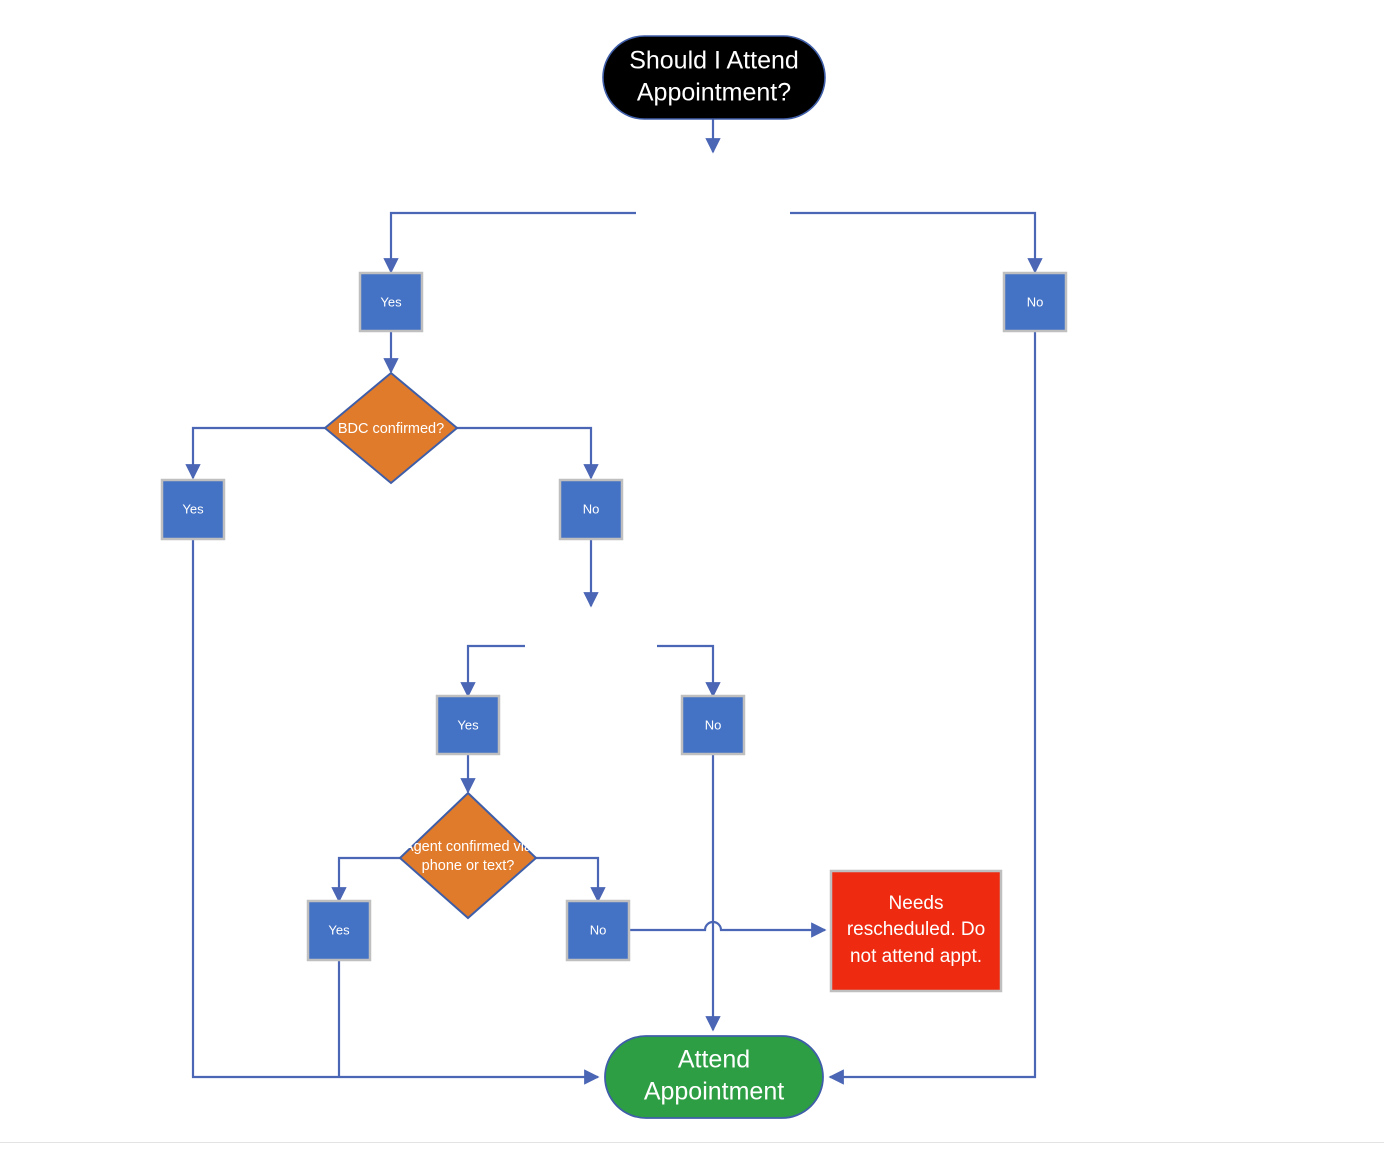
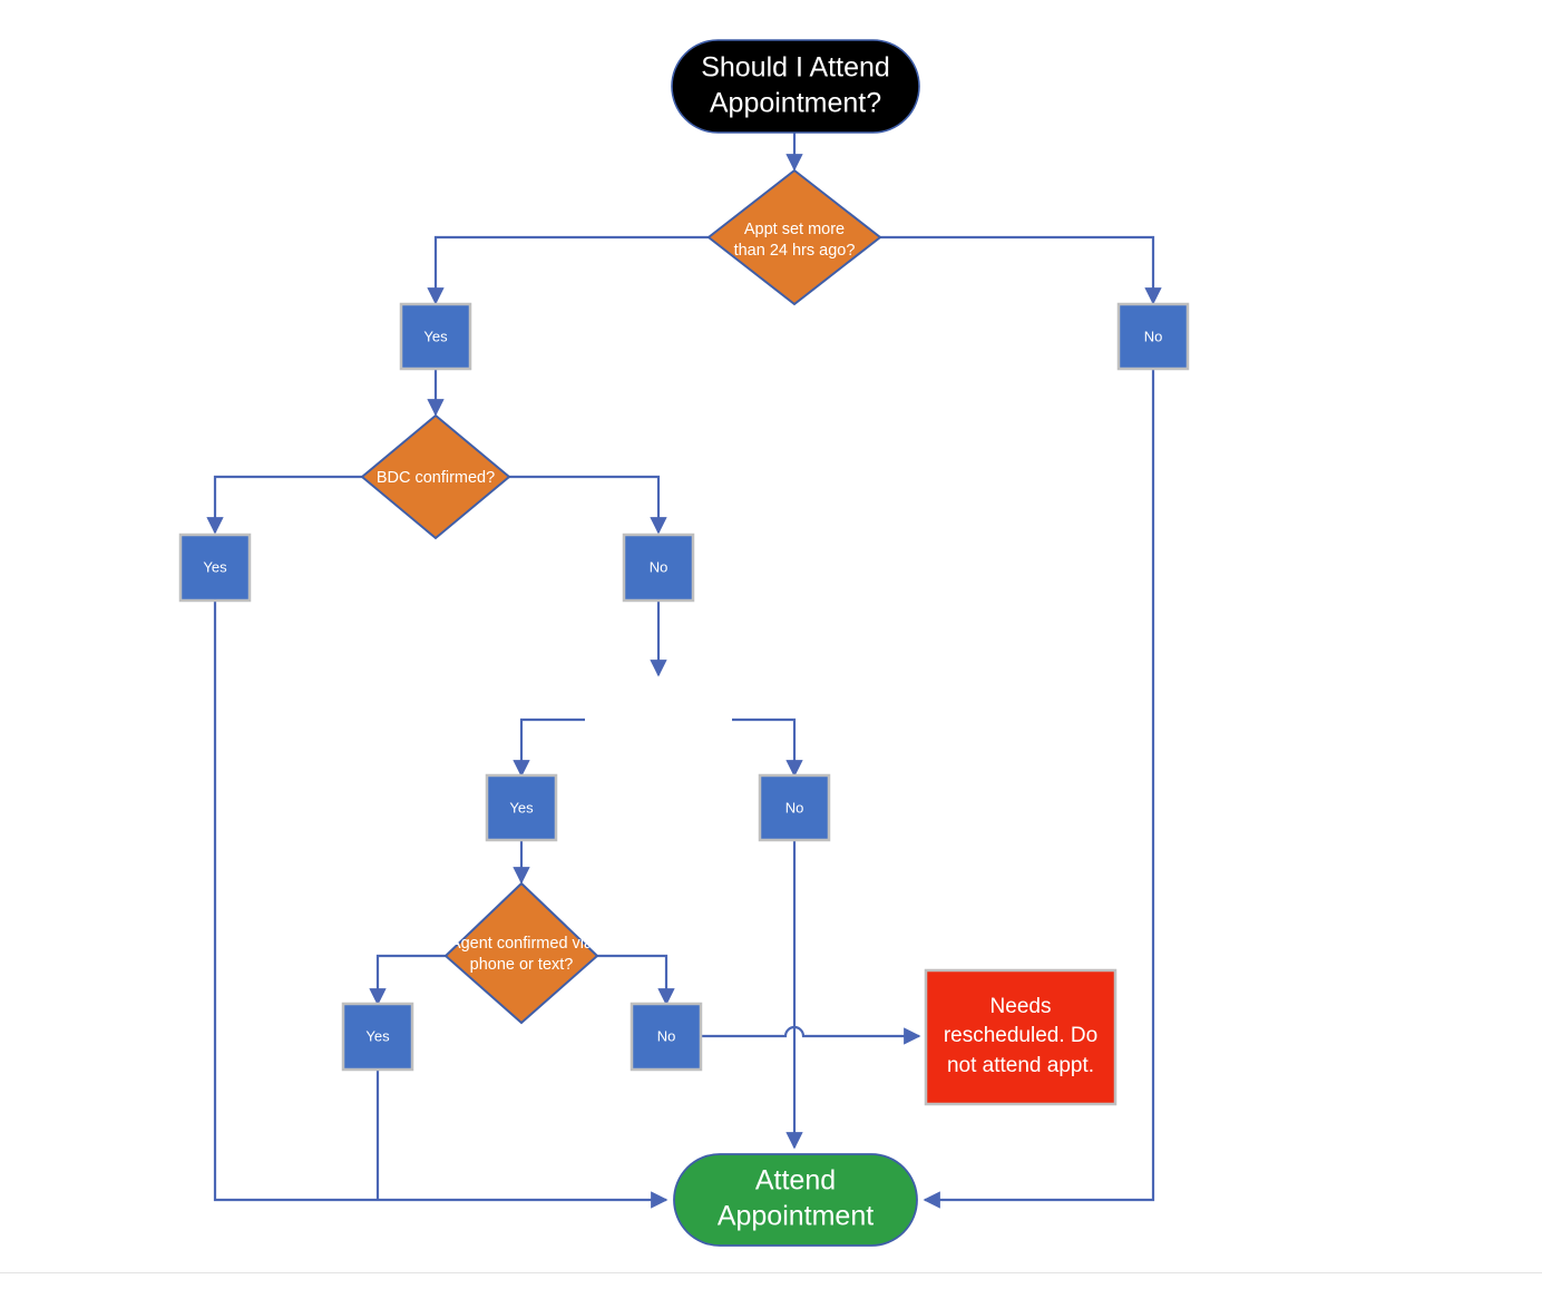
  Should I Attend
  Appointment?
+ Appt set more
+ than 24 hrs ago?
  Yes
  No
  BDC confirmed?
  Yes
  No
  Yes
  No
  Agent confirmed via
  phone or text?
  Yes
  No
  Needs
  rescheduled. Do
  not attend appt.
  Attend
  Appointment
